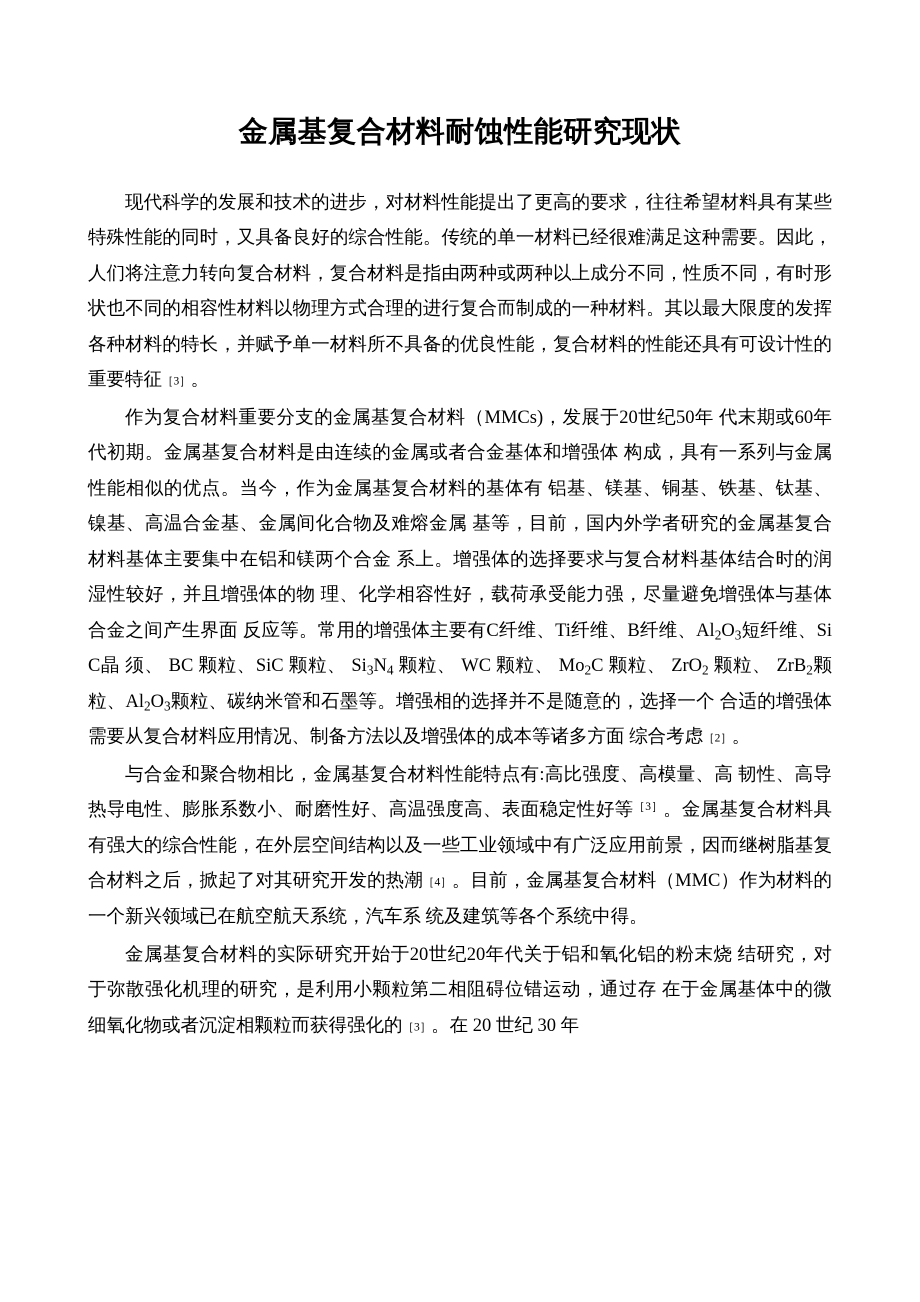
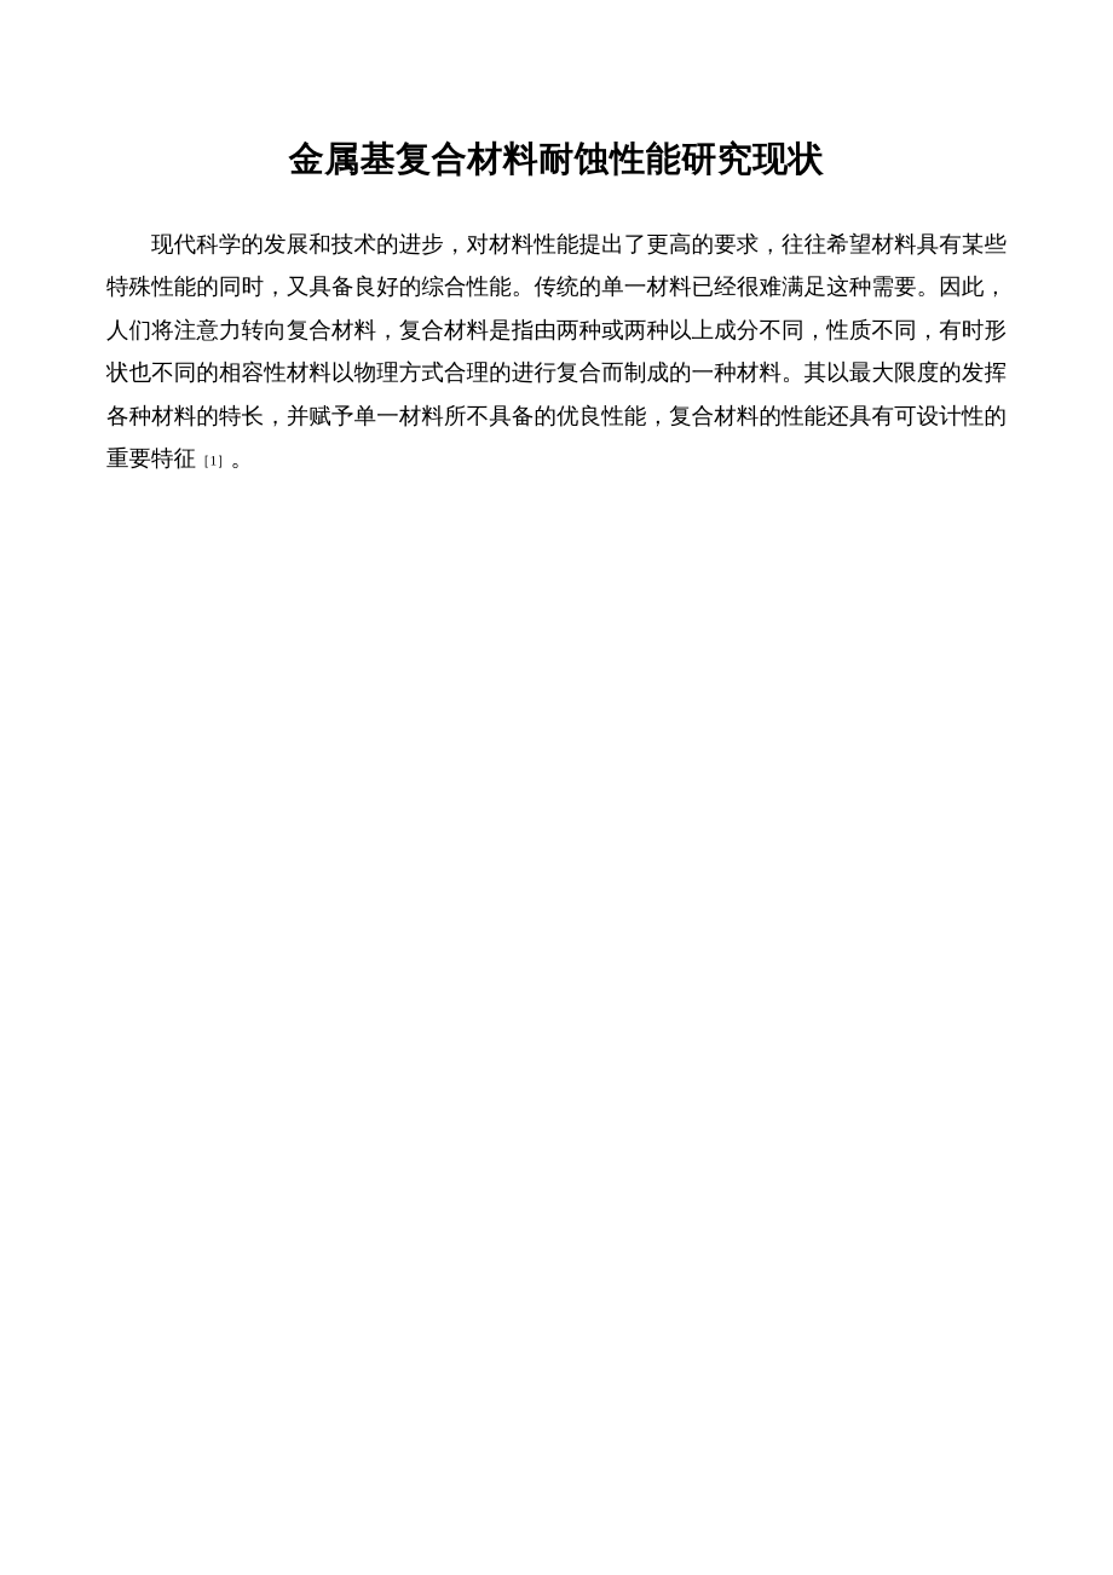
  金属基复合材料耐蚀性能研究现状
- 现代科学的发展和技术的进步，对材料性能提出了更高的要求，往往希望材料具有某些特殊性能的同时，又具备良好的综合性能。传统的单一材料已经很难满足这种需要。因此，人们将注意力转向复合材料，复合材料是指由两种或两种以上成分不同，性质不同，有时形状也不同的相容性材料以物理方式合理的进行复合而制成的一种材料。其以最大限度的发挥各种材料的特长，并赋予单一材料所不具备的优良性能，复合材料的性能还具有可设计性的重要特征［3］。
+ 现代科学的发展和技术的进步，对材料性能提出了更高的要求，往往希望材料具有某些特殊性能的同时，又具备良好的综合性能。传统的单一材料已经很难满足这种需要。因此，人们将注意力转向复合材料，复合材料是指由两种或两种以上成分不同，性质不同，有时形状也不同的相容性材料以物理方式合理的进行复合而制成的一种材料。其以最大限度的发挥各种材料的特长，并赋予单一材料所不具备的优良性能，复合材料的性能还具有可设计性的重要特征［1］。
- 作为复合材料重要分支的金属基复合材料（MMCs)，发展于20世纪50年 代末期或60年代初期。金属基复合材料是由连续的金属或者合金基体和增强体 构成，具有一系列与金属性能相似的优点。当今，作为金属基复合材料的基体有 铝基、镁基、铜基、铁基、钛基、镍基、高温合金基、金属间化合物及难熔金属 基等，目前，国内外学者研究的金属基复合材料基体主要集中在铝和镁两个合金 系上。增强体的选择要求与复合材料基体结合时的润湿性较好，并且增强体的物 理、化学相容性好，载荷承受能力强，尽量避免增强体与基体合金之间产生界面 反应等。常用的增强体主要有C纤维、Ti纤维、B纤维、Al2O3短纤维、SiC晶 须、 BC 颗粒、SiC 颗粒、 Si3N4 颗粒、 WC 颗粒、 Mo2C 颗粒、 ZrO2 颗粒、 ZrB2颗粒、Al2O3颗粒、碳纳米管和石墨等。增强相的选择并不是随意的，选择一个 合适的增强体需要从复合材料应用情况、制备方法以及增强体的成本等诸多方面 综合考虑［2］。
- 与合金和聚合物相比，金属基复合材料性能特点有:高比强度、高模量、高 韧性、高导热导电性、膨胀系数小、耐磨性好、高温强度高、表面稳定性好等［3］。金属基复合材料具有强大的综合性能，在外层空间结构以及一些工业领域中有广泛应用前景，因而继树脂基复合材料之后，掀起了对其研究开发的热潮［4］。目前，金属基复合材料（MMC）作为材料的一个新兴领域已在航空航天系统，汽车系 统及建筑等各个系统中得。
- 金属基复合材料的实际研究开始于20世纪20年代关于铝和氧化铝的粉末烧 结研究，对于弥散强化机理的研究，是利用小颗粒第二相阻碍位错运动，通过存 在于金属基体中的微细氧化物或者沉淀相颗粒而获得强化的［3］。在 20 世纪 30 年
